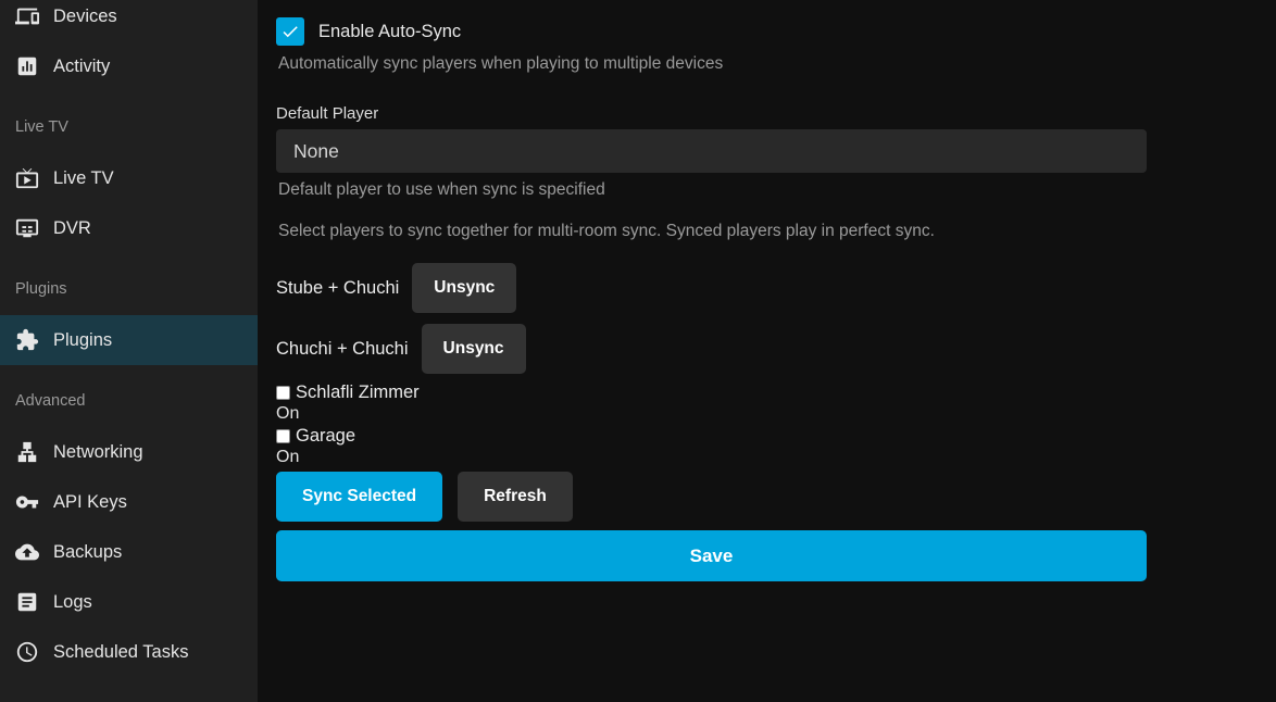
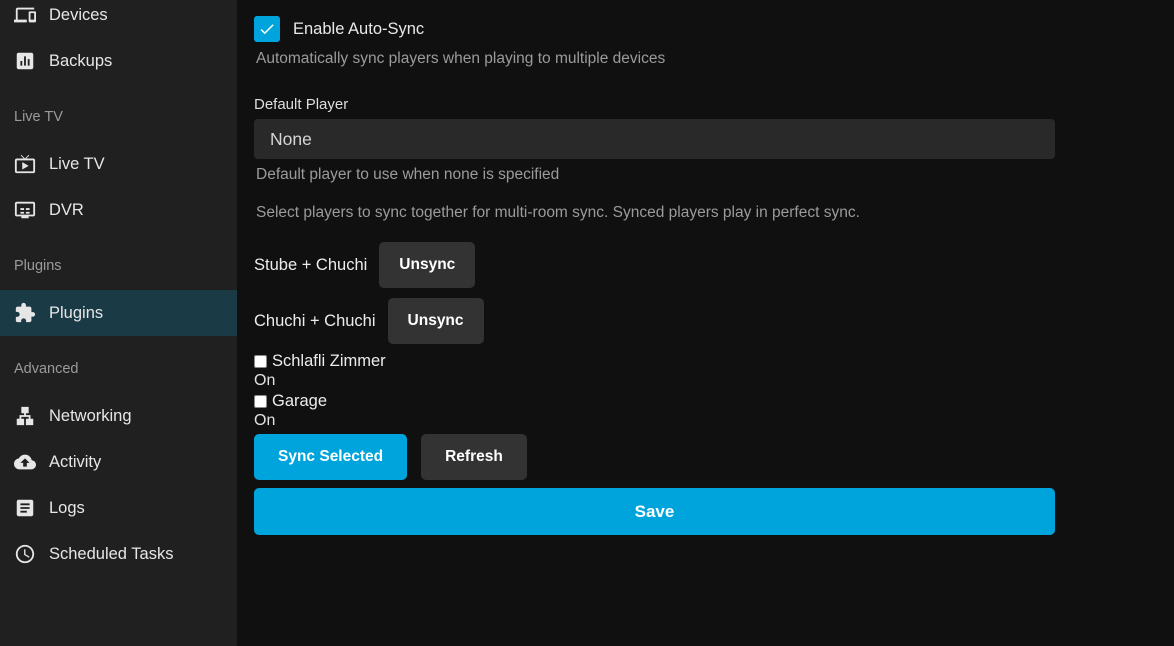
  Devices
- Activity
+ Backups
  Live TV
  Live TV
  DVR
  Plugins
  Plugins
  Advanced
  Networking
- API Keys
- Backups
+ Activity
  Logs
  Scheduled Tasks
  Enable Auto-Sync
  Automatically sync players when playing to multiple devices
  Default Player
  None
- Default player to use when sync is specified
+ Default player to use when none is specified
  Select players to sync together for multi-room sync. Synced players play in perfect sync.
  Stube + Chuchi
  Unsync
  Chuchi + Chuchi
  Unsync
  Schlafli Zimmer
  On
  Garage
  On
  Sync Selected
  Refresh
  Save
